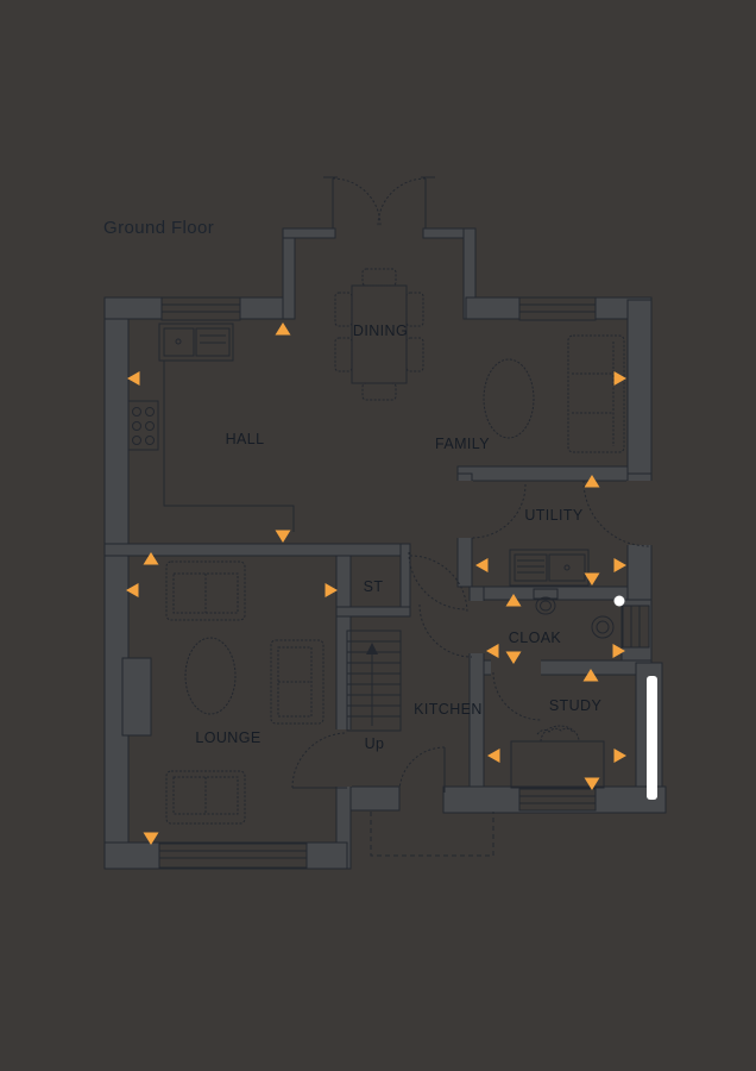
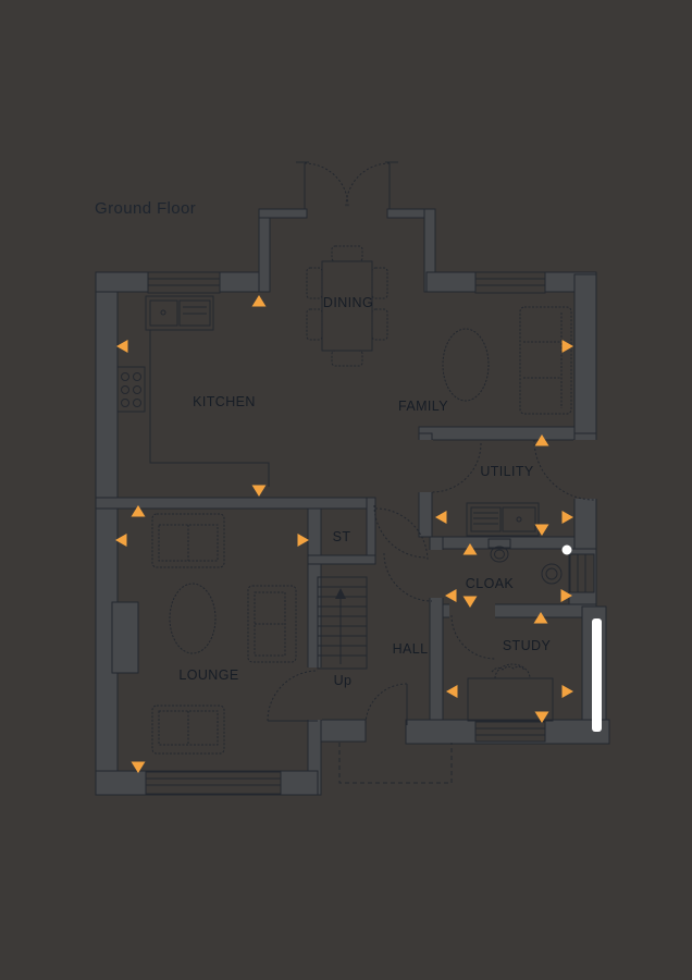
  Ground Floor
- HALL
+ KITCHEN
  DINING
  FAMILY
  UTILITY
  ST
  CLOAK
- KITCHEN
+ HALL
  STUDY
  LOUNGE
  Up
